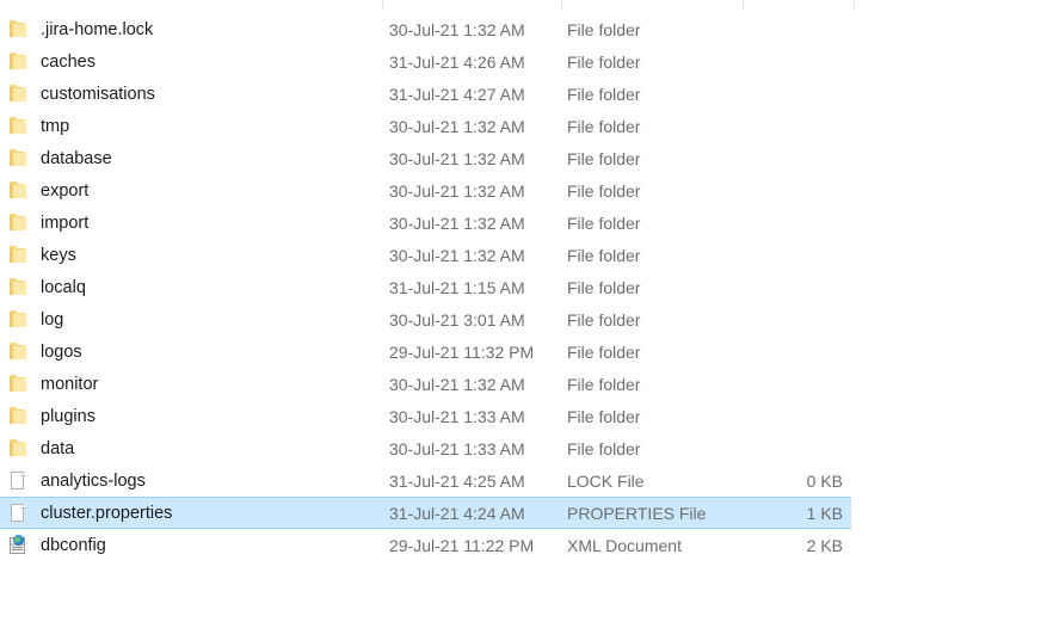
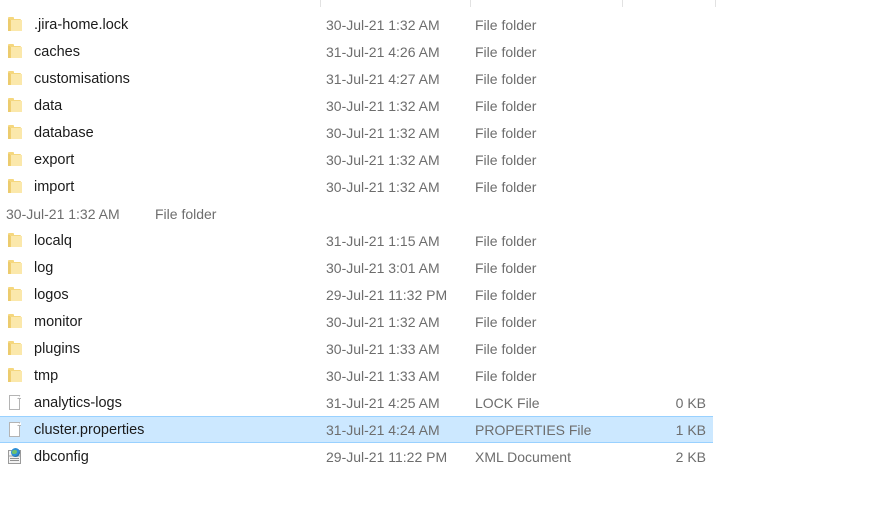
  .jira-home.lock
  30-Jul-21 1:32 AM
  File folder
  caches
  31-Jul-21 4:26 AM
  File folder
  customisations
  31-Jul-21 4:27 AM
  File folder
- tmp
+ data
  30-Jul-21 1:32 AM
  File folder
  database
  30-Jul-21 1:32 AM
  File folder
  export
  30-Jul-21 1:32 AM
  File folder
  import
  30-Jul-21 1:32 AM
  File folder
- keys
  30-Jul-21 1:32 AM
  File folder
  localq
  31-Jul-21 1:15 AM
  File folder
  log
  30-Jul-21 3:01 AM
  File folder
  logos
  29-Jul-21 11:32 PM
  File folder
  monitor
  30-Jul-21 1:32 AM
  File folder
  plugins
  30-Jul-21 1:33 AM
  File folder
- data
+ tmp
  30-Jul-21 1:33 AM
  File folder
  analytics-logs
  31-Jul-21 4:25 AM
  LOCK File
  0 KB
  cluster.properties
  31-Jul-21 4:24 AM
  PROPERTIES File
  1 KB
  dbconfig
  29-Jul-21 11:22 PM
  XML Document
  2 KB
